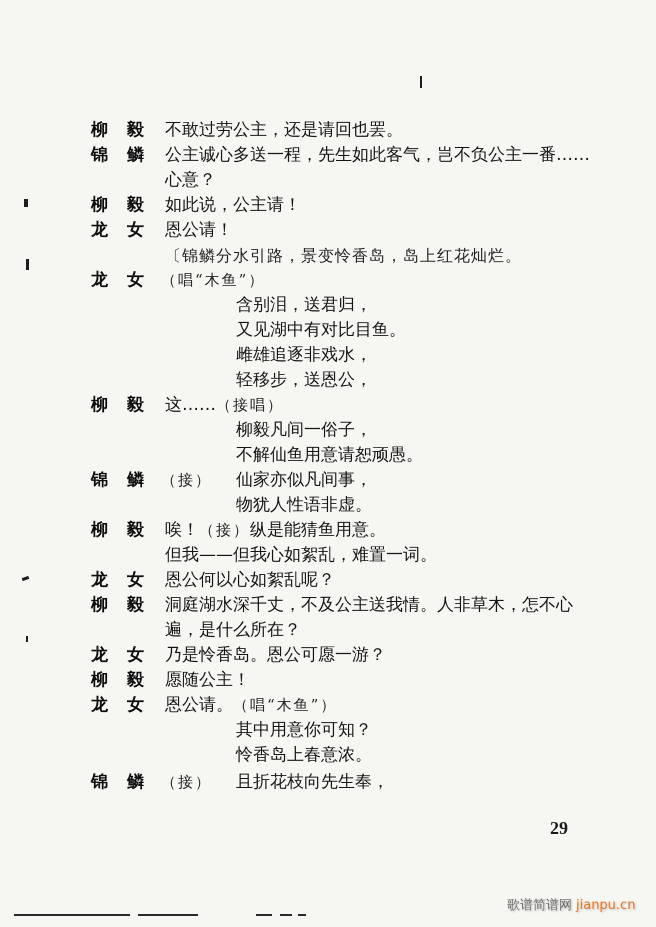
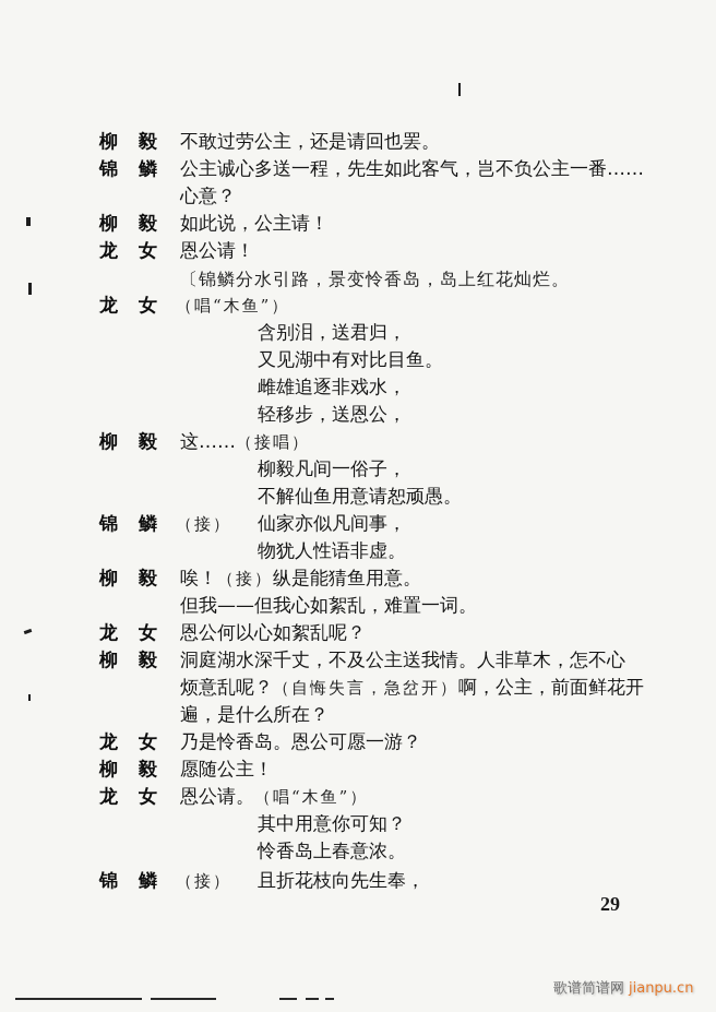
  柳毅
  不敢过劳公主，还是请回也罢。
  锦鳞
  公主诚心多送一程，先生如此客气，岂不负公主一番……
  心意？
  柳毅
  如此说，公主请！
  龙女
  恩公请！
  〔锦鳞分水引路，景变怜香岛，岛上红花灿烂。
  龙女
  （唱“木鱼”）
  含别泪，送君归，
  又见湖中有对比目鱼。
  雌雄追逐非戏水，
  轻移步，送恩公，
  柳毅
  这……（接唱）
  柳毅凡间一俗子，
  不解仙鱼用意请恕顽愚。
  锦鳞
  （接）
  仙家亦似凡间事，
  物犹人性语非虚。
  柳毅
  唉！（接）纵是能猜鱼用意。
  但我——但我心如絮乱，难置一词。
  龙女
  恩公何以心如絮乱呢？
  柳毅
  洞庭湖水深千丈，不及公主送我情。人非草木，怎不心
+ 烦意乱呢？（自悔失言，急岔开）啊，公主，前面鲜花开
  遍，是什么所在？
  龙女
  乃是怜香岛。恩公可愿一游？
  柳毅
  愿随公主！
  龙女
  恩公请。（唱“木鱼”）
  其中用意你可知？
  怜香岛上春意浓。
  锦鳞
  （接）
  且折花枝向先生奉，
  29
  歌谱简谱网 jianpu.cn
